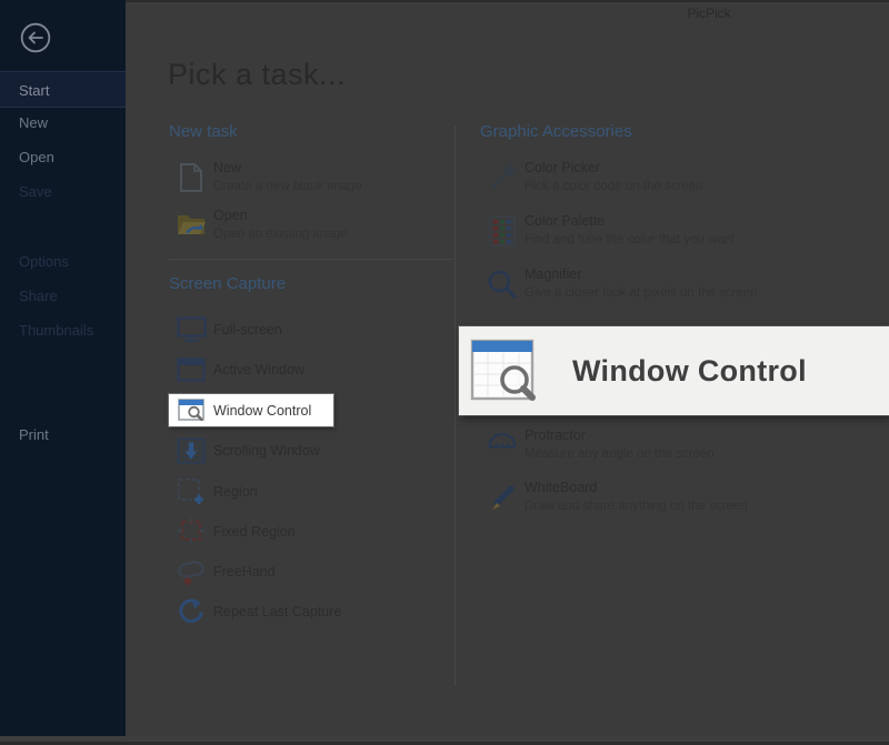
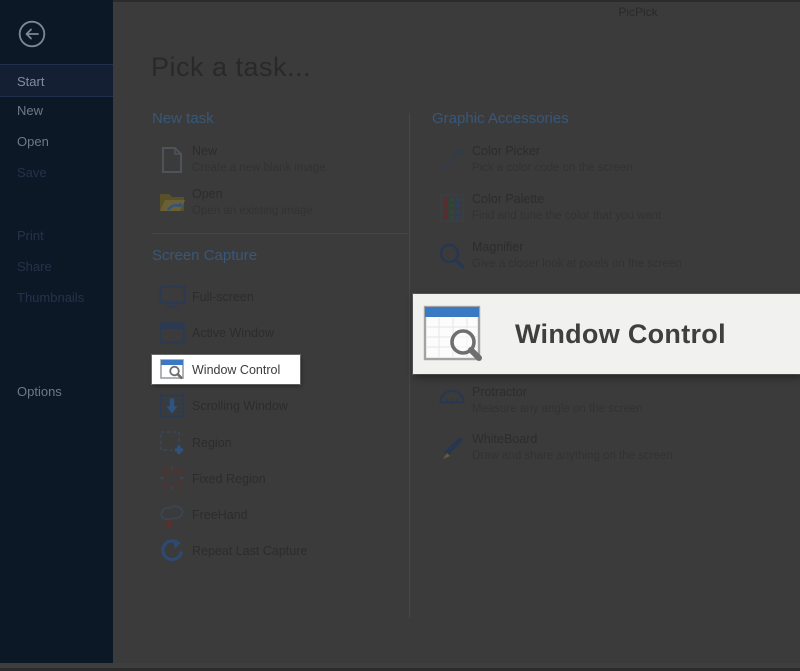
  Start
  New
  Open
  Save
- Options
+ Print
  Share
  Thumbnails
- Print
+ Options
  New task
  Screen Capture
  Window Control
  Graphic Accessories
  Window Control
